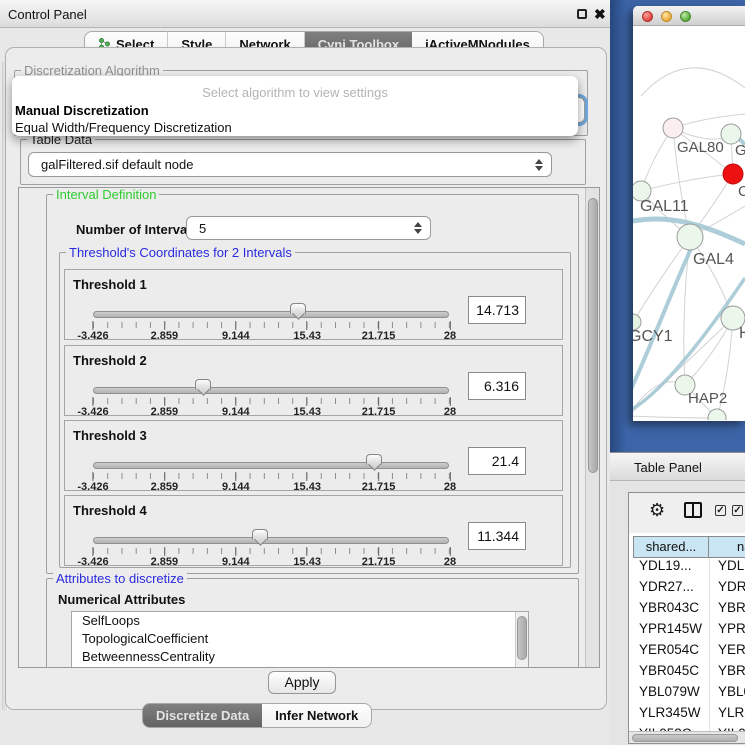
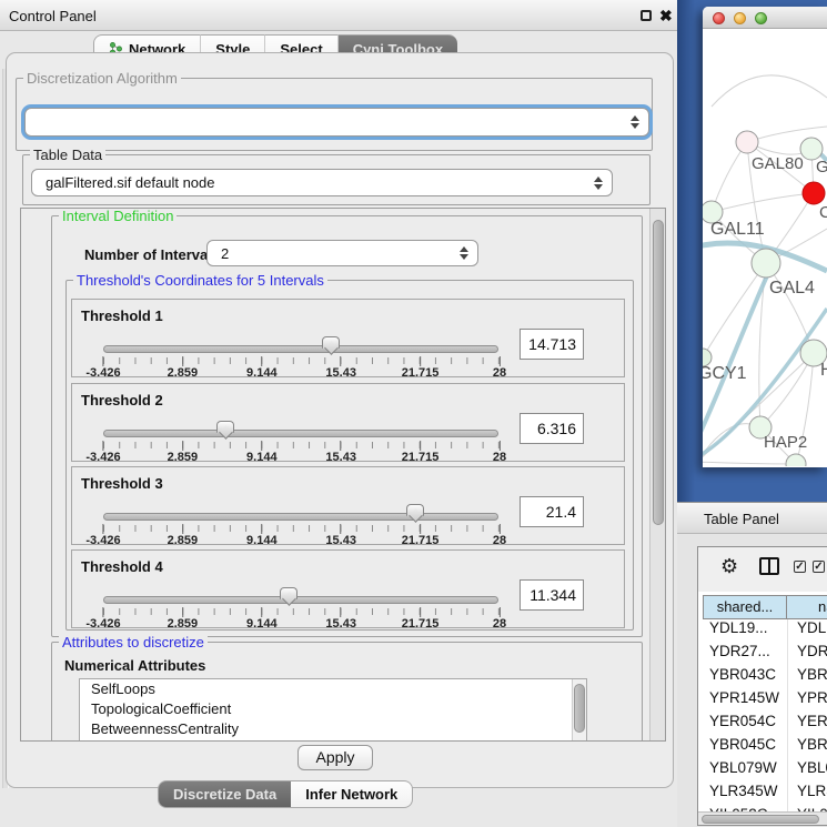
  Control Panel
  ✖
- Select
+ Network
  Style
- Network
+ Select
  Cyni Toolbox
- jActiveMNodules
  Discretization Algorithm
  Table Data
  galFiltered.sif default node
  Interval Definition
  Number of Interva
- 5
+ 2
- Threshold's Coordinates for 2 Intervals
+ Threshold's Coordinates for 5 Intervals
  Threshold 1
  -3.426
  2.859
  9.144
  15.43
  21.715
  28
  14.713
  Threshold 2
  -3.426
  2.859
  9.144
  15.43
  21.715
  28
  6.316
  Threshold 3
  -3.426
  2.859
  9.144
  15.43
  21.715
  28
  21.4
  Threshold 4
  -3.426
  2.859
  9.144
  15.43
  21.715
  28
  11.344
  Attributes to discretize
  Numerical Attributes
  SelfLoops
  TopologicalCoefficient
  BetweennessCentrality
  Apply
  Discretize Data
  Infer Network
- Select algorithm to view settings
- Manual Discretization
- Equal Width/Frequency Discretization
  GAL80
  C
  GAL11
  GAL4
  GCY1
  HAP2
  Table Panel
  ⚙
  ✓
  ✓
  shared...
  YDL19...
  YDL
  YDR27...
  YDR
  YBR043C
  YBR
  YPR145W
  YPR
  YER054C
  YER
  YBR045C
  YBR
  YBL079W
  YBL
  YLR345W
  YLR
